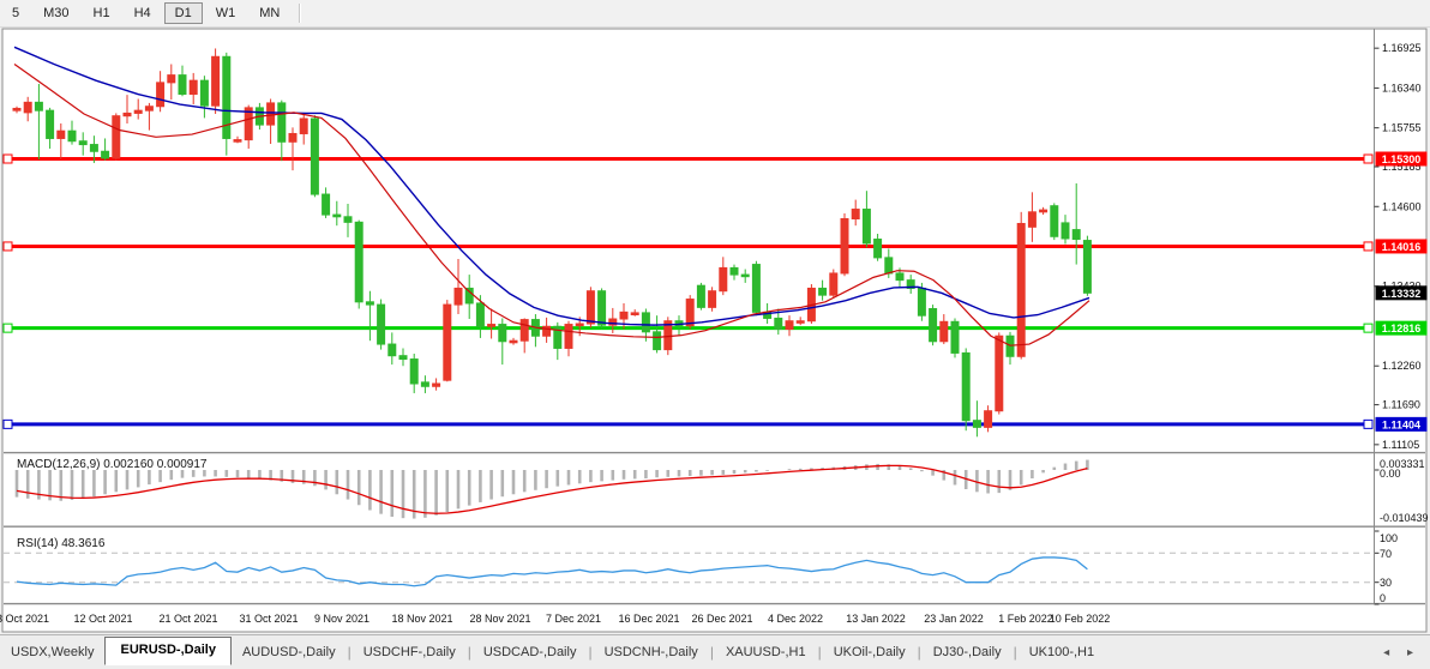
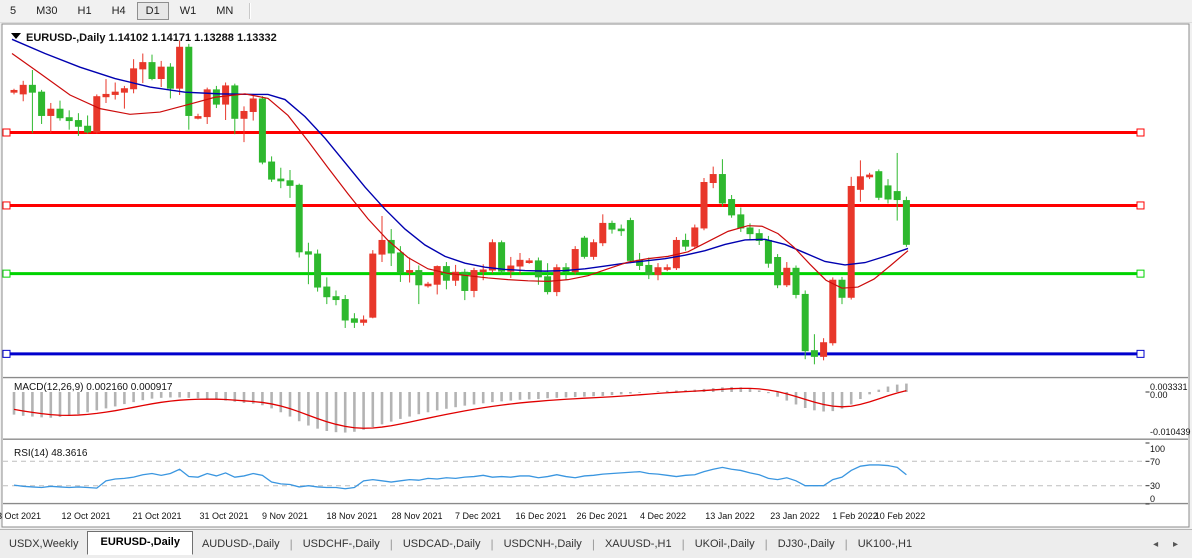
  5
  M30
  H1
  H4
  D1
  W1
  MN
  MACD(12,26,9) 0.002160 0.000917
  0.003331
  0.00
  -0.010439
  RSI(14) 48.3616
  100
  70
  30
  0
- 1.16925
- 1.16340
- 1.15755
- 1.15185
- 1.14600
- 1.12260
- 1.11690
- 1.11105
- 1.15300
- 1.14016
- 1.12816
- 1.11404
- 1.13332
  Oct 2021
  12 Oct 2021
  21 Oct 2021
  31 Oct 2021
  9 Nov 2021
  18 Nov 2021
  28 Nov 2021
  7 Dec 2021
  16 Dec 2021
  26 Dec 2021
  4 Dec 2022
  13 Jan 2022
  23 Jan 2022
  1 Feb 2022
  10 Feb 2022
+ EURUSD-,Daily 1.14102 1.14171 1.13288 1.13332
  USDX,Weekly
  EURUSD-,Daily
  AUDUSD-,Daily
  |
  USDCHF-,Daily
  |
  USDCAD-,Daily
  |
  USDCNH-,Daily
  |
  XAUUSD-,H1
  |
  UKOil-,Daily
  |
  DJ30-,Daily
  |
  UK100-,H1
  ◂ ▸
